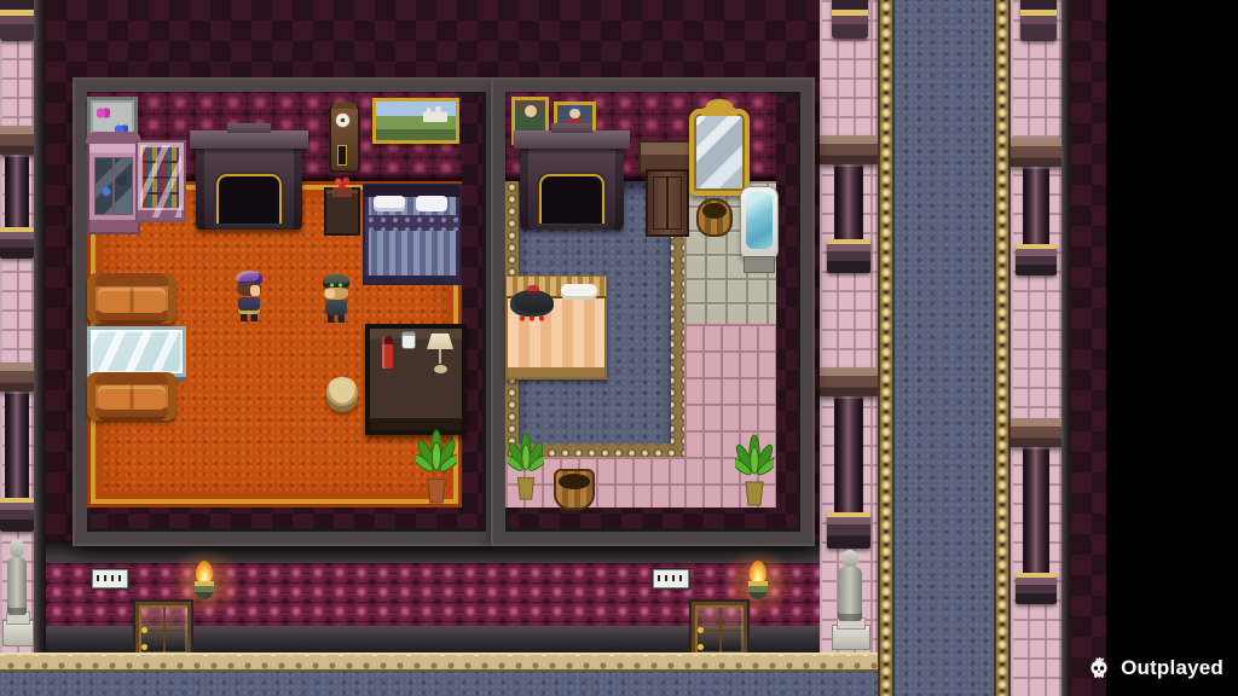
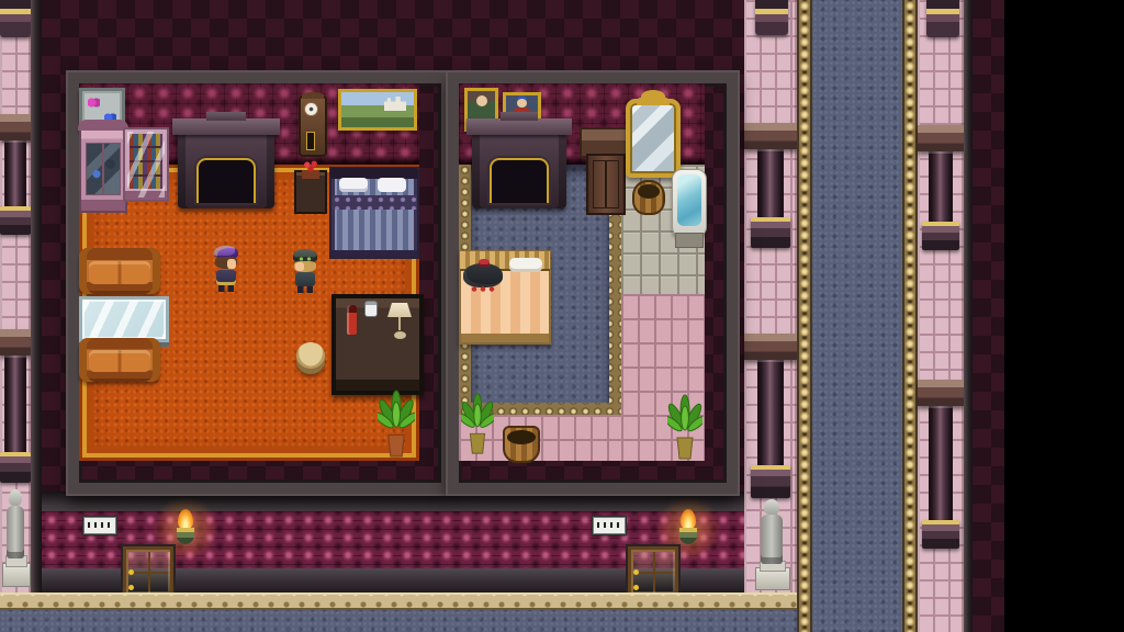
- Outplayed
